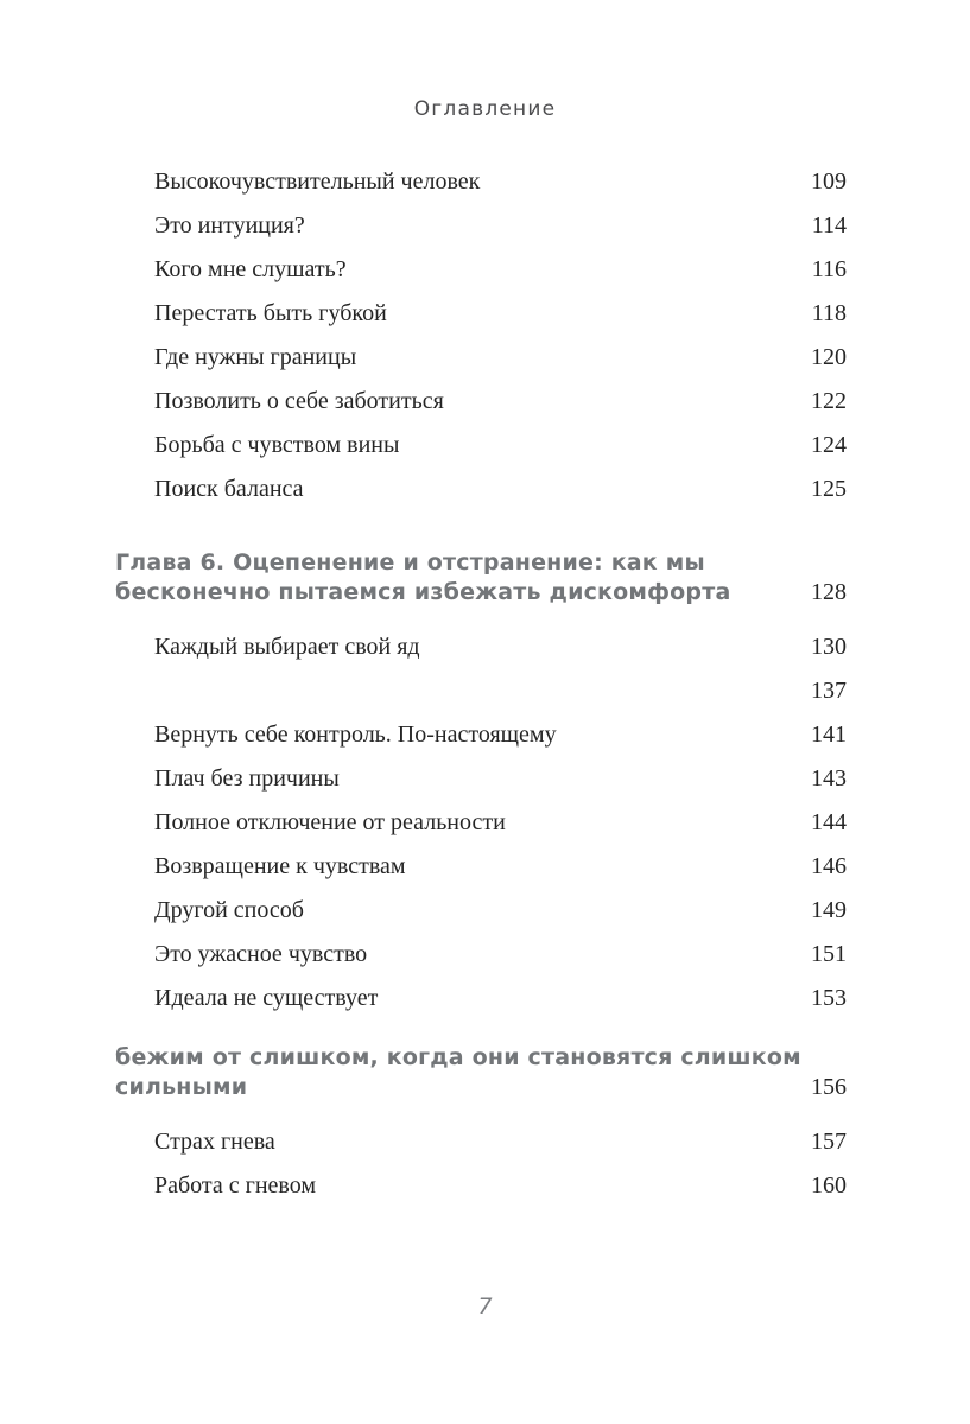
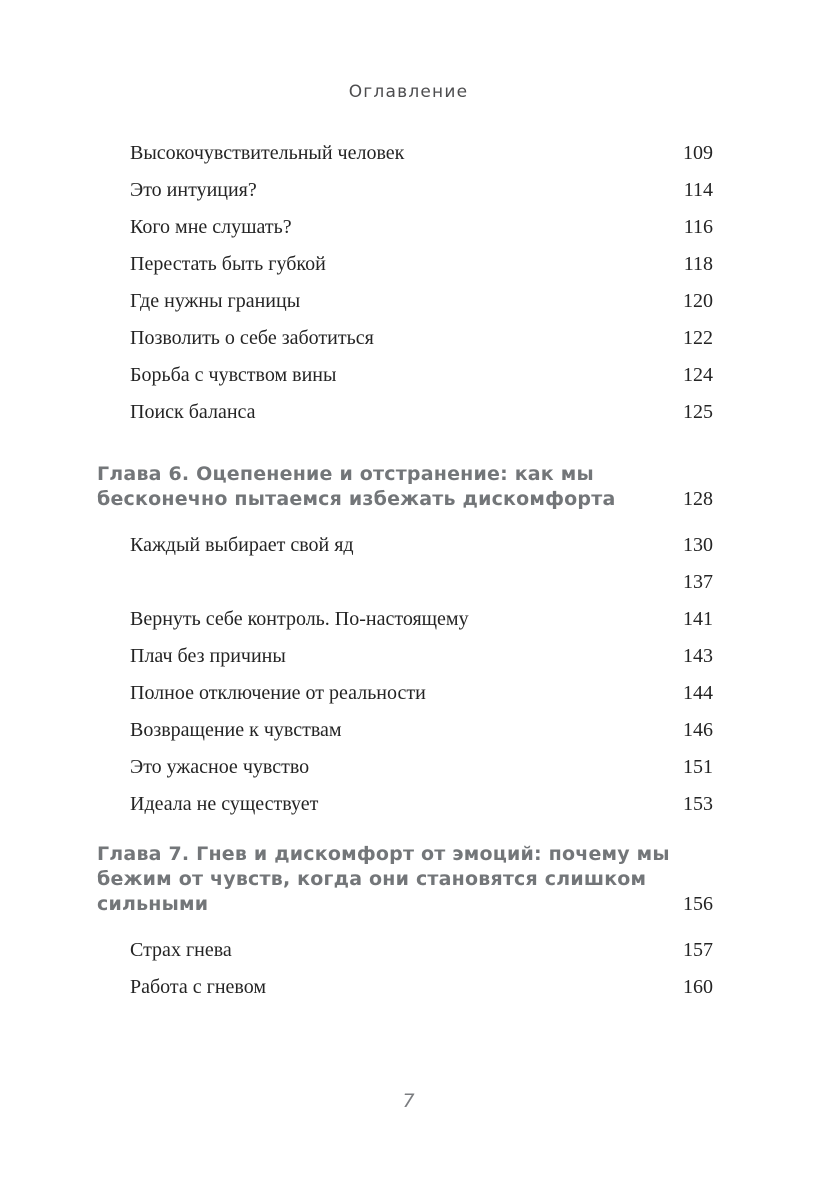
  Оглавление
  Высокочувствительный человек
  109
  Это интуиция?
  114
  Кого мне слушать?
  116
  Перестать быть губкой
  118
  Где нужны границы
  120
  Позволить о себе заботиться
  122
  Борьба с чувством вины
  124
  Поиск баланса
  125
  Глава 6. Оцепенение и отстранение: как мы
  бесконечно пытаемся избежать дискомфорта
  128
  Каждый выбирает свой яд
  130
  137
  Вернуть себе контроль. По-настоящему
  141
  Плач без причины
  143
  Полное отключение от реальности
  144
  Возвращение к чувствам
  146
- Другой способ
- 149
  Это ужасное чувство
  151
  Идеала не существует
  153
+ Глава 7. Гнев и дискомфорт от эмоций: почему мы
- бежим от слишком, когда они становятся слишком
+ бежим от чувств, когда они становятся слишком
  сильными
  156
  Страх гнева
  157
  Работа с гневом
  160
  7
